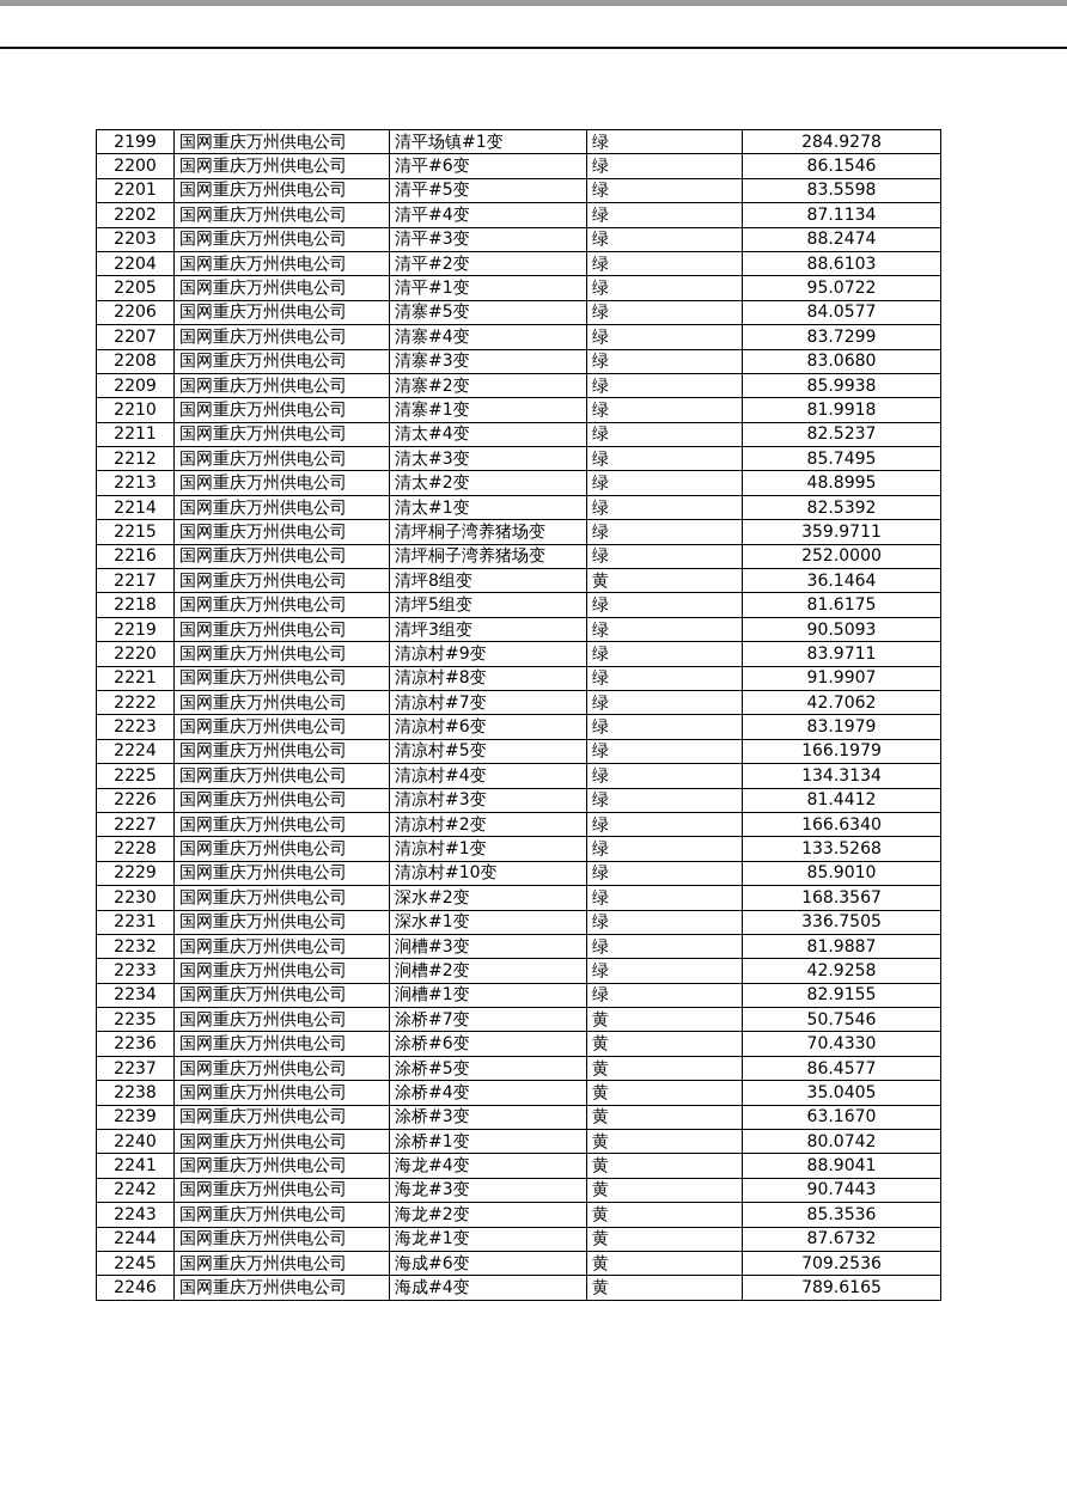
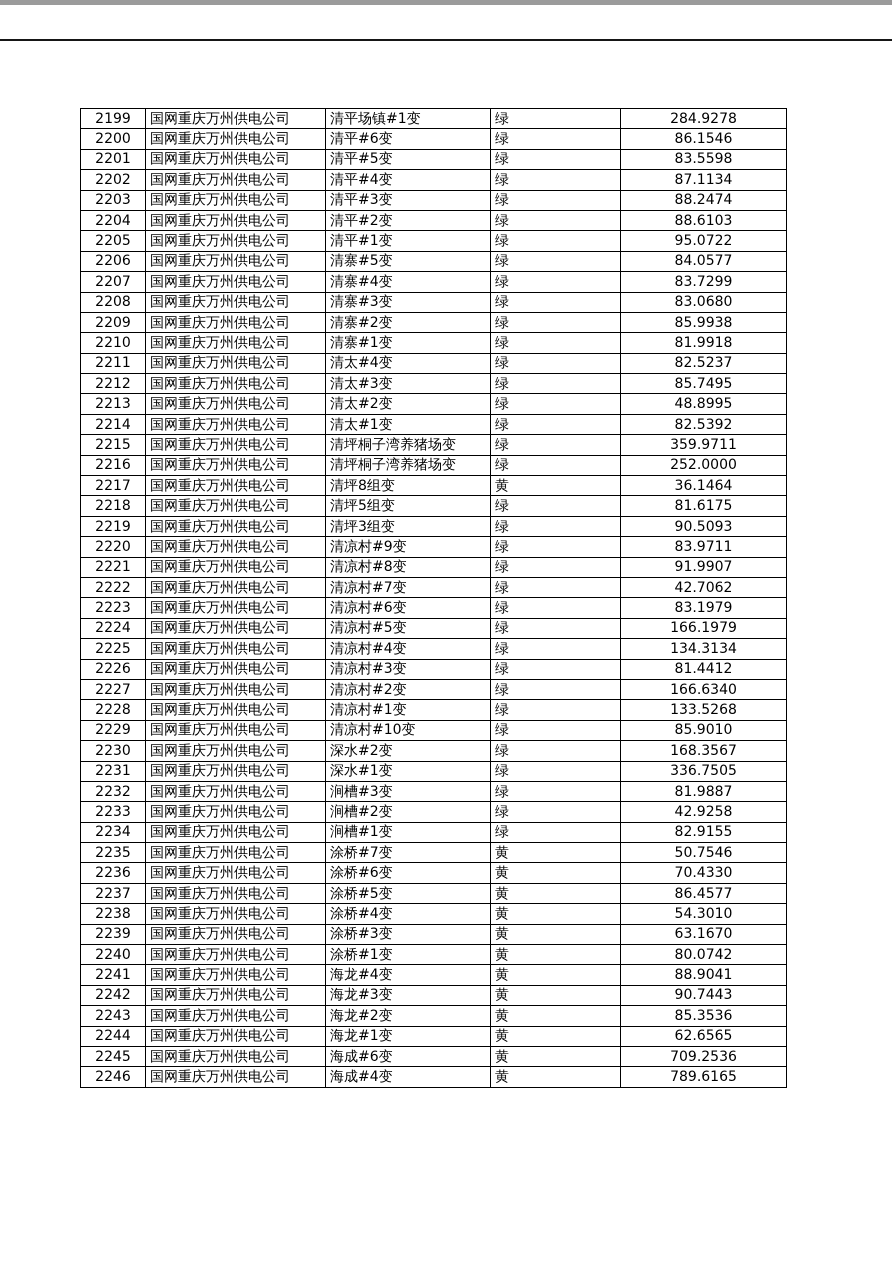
  2199	国网重庆万州供电公司	清平场镇#1变	绿	284.9278
  2200	国网重庆万州供电公司	清平#6变	绿	86.1546
  2201	国网重庆万州供电公司	清平#5变	绿	83.5598
  2202	国网重庆万州供电公司	清平#4变	绿	87.1134
  2203	国网重庆万州供电公司	清平#3变	绿	88.2474
  2204	国网重庆万州供电公司	清平#2变	绿	88.6103
  2205	国网重庆万州供电公司	清平#1变	绿	95.0722
  2206	国网重庆万州供电公司	清寨#5变	绿	84.0577
  2207	国网重庆万州供电公司	清寨#4变	绿	83.7299
  2208	国网重庆万州供电公司	清寨#3变	绿	83.0680
  2209	国网重庆万州供电公司	清寨#2变	绿	85.9938
  2210	国网重庆万州供电公司	清寨#1变	绿	81.9918
  2211	国网重庆万州供电公司	清太#4变	绿	82.5237
  2212	国网重庆万州供电公司	清太#3变	绿	85.7495
  2213	国网重庆万州供电公司	清太#2变	绿	48.8995
  2214	国网重庆万州供电公司	清太#1变	绿	82.5392
  2215	国网重庆万州供电公司	清坪桐子湾养猪场变	绿	359.9711
  2216	国网重庆万州供电公司	清坪桐子湾养猪场变	绿	252.0000
  2217	国网重庆万州供电公司	清坪8组变	黄	36.1464
  2218	国网重庆万州供电公司	清坪5组变	绿	81.6175
  2219	国网重庆万州供电公司	清坪3组变	绿	90.5093
  2220	国网重庆万州供电公司	清凉村#9变	绿	83.9711
  2221	国网重庆万州供电公司	清凉村#8变	绿	91.9907
  2222	国网重庆万州供电公司	清凉村#7变	绿	42.7062
  2223	国网重庆万州供电公司	清凉村#6变	绿	83.1979
  2224	国网重庆万州供电公司	清凉村#5变	绿	166.1979
  2225	国网重庆万州供电公司	清凉村#4变	绿	134.3134
  2226	国网重庆万州供电公司	清凉村#3变	绿	81.4412
  2227	国网重庆万州供电公司	清凉村#2变	绿	166.6340
  2228	国网重庆万州供电公司	清凉村#1变	绿	133.5268
  2229	国网重庆万州供电公司	清凉村#10变	绿	85.9010
  2230	国网重庆万州供电公司	深水#2变	绿	168.3567
  2231	国网重庆万州供电公司	深水#1变	绿	336.7505
  2232	国网重庆万州供电公司	涧槽#3变	绿	81.9887
  2233	国网重庆万州供电公司	涧槽#2变	绿	42.9258
  2234	国网重庆万州供电公司	涧槽#1变	绿	82.9155
  2235	国网重庆万州供电公司	涂桥#7变	黄	50.7546
  2236	国网重庆万州供电公司	涂桥#6变	黄	70.4330
  2237	国网重庆万州供电公司	涂桥#5变	黄	86.4577
- 2238	国网重庆万州供电公司	涂桥#4变	黄	35.0405
+ 2238	国网重庆万州供电公司	涂桥#4变	黄	54.3010
  2239	国网重庆万州供电公司	涂桥#3变	黄	63.1670
  2240	国网重庆万州供电公司	涂桥#1变	黄	80.0742
  2241	国网重庆万州供电公司	海龙#4变	黄	88.9041
  2242	国网重庆万州供电公司	海龙#3变	黄	90.7443
  2243	国网重庆万州供电公司	海龙#2变	黄	85.3536
- 2244	国网重庆万州供电公司	海龙#1变	黄	87.6732
+ 2244	国网重庆万州供电公司	海龙#1变	黄	62.6565
  2245	国网重庆万州供电公司	海成#6变	黄	709.2536
  2246	国网重庆万州供电公司	海成#4变	黄	789.6165
